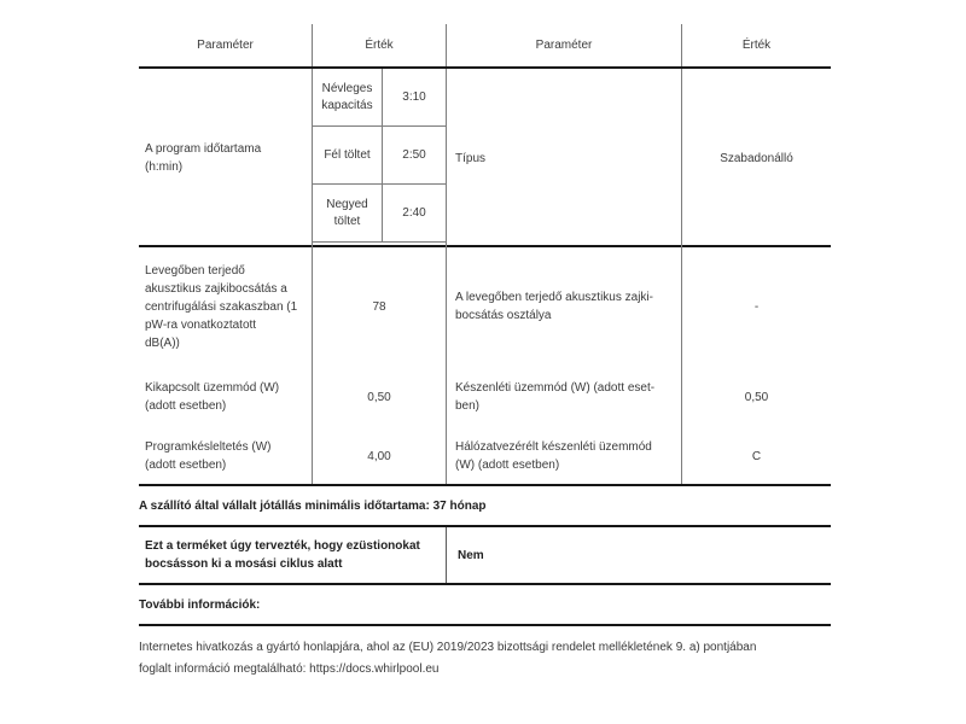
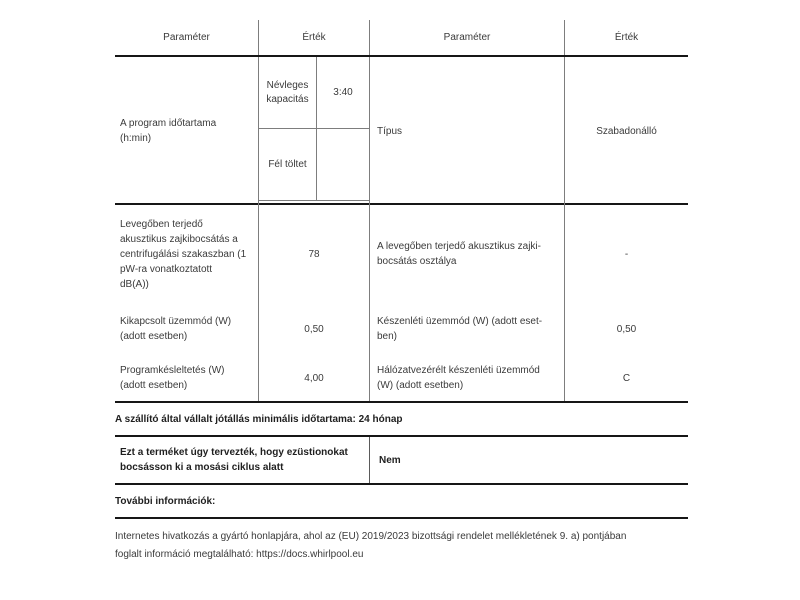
  Paraméter
  Érték
  Paraméter
  Érték
  A program időtartama
  (h:min)
  Névleges
  kapacitás
- 3:10
+ 3:40
  Fél töltet
- 2:50
- Negyed
- töltet
- 2:40
  Típus
  Szabadonálló
  Levegőben terjedő
  akusztikus zajkibocsátás a
  centrifugálási szakaszban (1
  pW-ra vonatkoztatott
  dB(A))
  78
  A levegőben terjedő akusztikus zajki-
  bocsátás osztálya
  -
  Kikapcsolt üzemmód (W)
  (adott esetben)
  0,50
  Készenléti üzemmód (W) (adott eset-
  ben)
  0,50
  Programkésleltetés (W)
  (adott esetben)
  4,00
  Hálózatvezérélt készenléti üzemmód
  (W) (adott esetben)
  C
- A szállító által vállalt jótállás minimális időtartama: 37 hónap
+ A szállító által vállalt jótállás minimális időtartama: 24 hónap
  Ezt a terméket úgy tervezték, hogy ezüstionokat
  bocsásson ki a mosási ciklus alatt
  Nem
  További információk:
  Internetes hivatkozás a gyártó honlapjára, ahol az (EU) 2019/2023 bizottsági rendelet mellékletének 9. a) pontjában
  foglalt információ megtalálható: https://docs.whirlpool.eu
